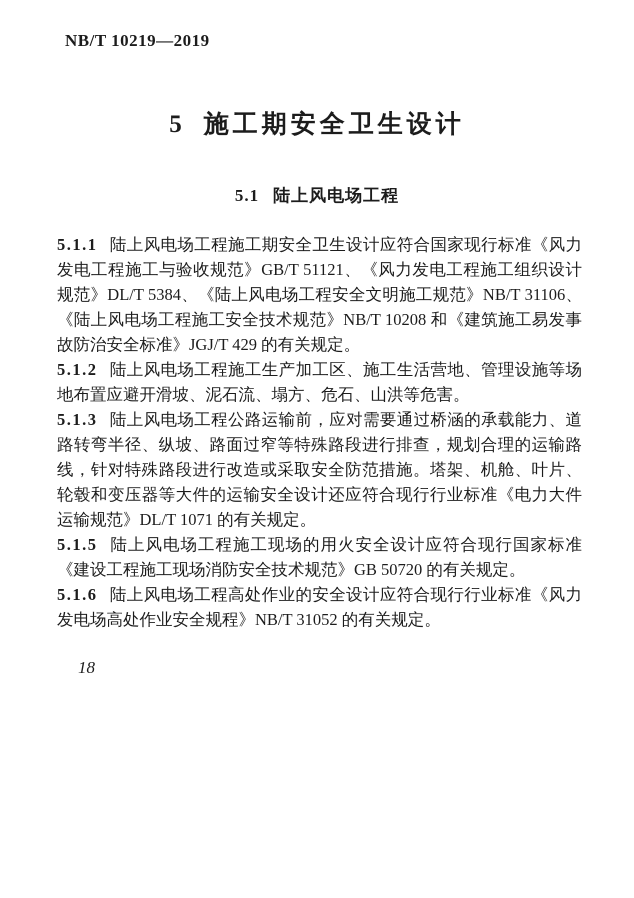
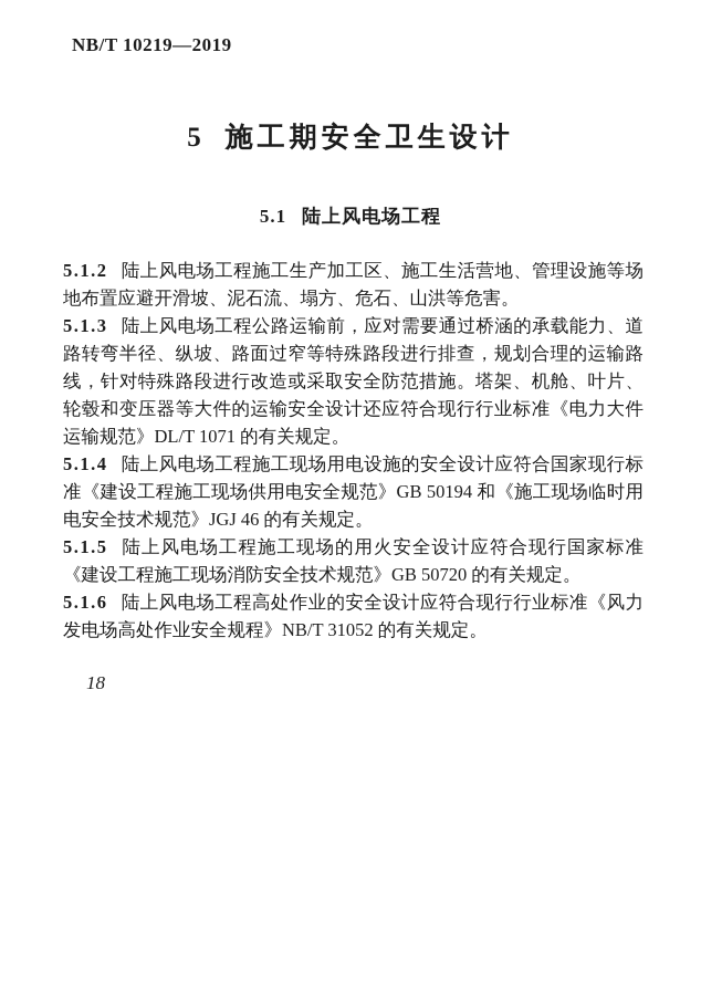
  NB/T 10219—2019
  5 施工期安全卫生设计
  5.1 陆上风电场工程
- 5.1.1 陆上风电场工程施工期安全卫生设计应符合国家现行标准《风力发电工程施工与验收规范》GB/T 51121、《风力发电工程施工组织设计规范》DL/T 5384、《陆上风电场工程安全文明施工规范》NB/T 31106、《陆上风电场工程施工安全技术规范》NB/T 10208 和《建筑施工易发事故防治安全标准》JGJ/T 429 的有关规定。
  5.1.2 陆上风电场工程施工生产加工区、施工生活营地、管理设施等场地布置应避开滑坡、泥石流、塌方、危石、山洪等危害。
  5.1.3 陆上风电场工程公路运输前，应对需要通过桥涵的承载能力、道路转弯半径、纵坡、路面过窄等特殊路段进行排查，规划合理的运输路线，针对特殊路段进行改造或采取安全防范措施。塔架、机舱、叶片、轮毂和变压器等大件的运输安全设计还应符合现行行业标准《电力大件运输规范》DL/T 1071 的有关规定。
+ 5.1.4 陆上风电场工程施工现场用电设施的安全设计应符合国家现行标准《建设工程施工现场供用电安全规范》GB 50194 和《施工现场临时用电安全技术规范》JGJ 46 的有关规定。
  5.1.5 陆上风电场工程施工现场的用火安全设计应符合现行国家标准《建设工程施工现场消防安全技术规范》GB 50720 的有关规定。
  5.1.6 陆上风电场工程高处作业的安全设计应符合现行行业标准《风力发电场高处作业安全规程》NB/T 31052 的有关规定。
  18
